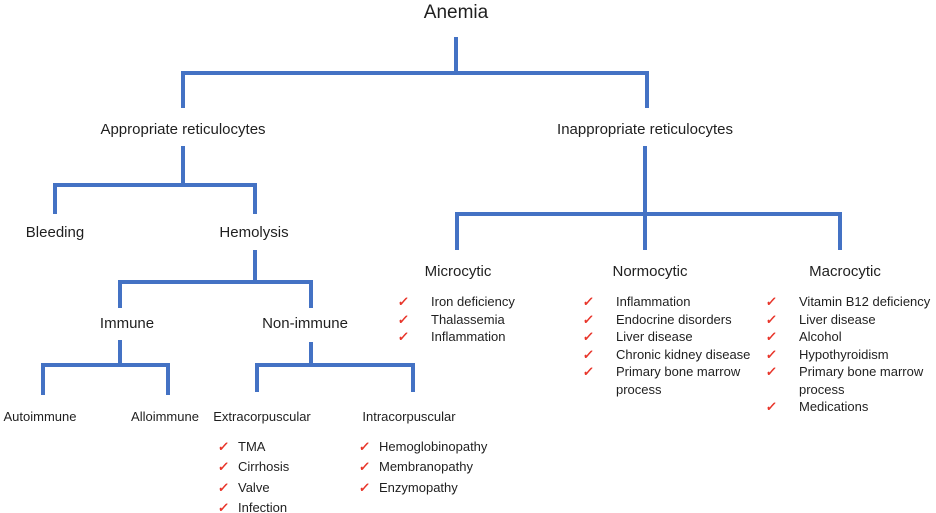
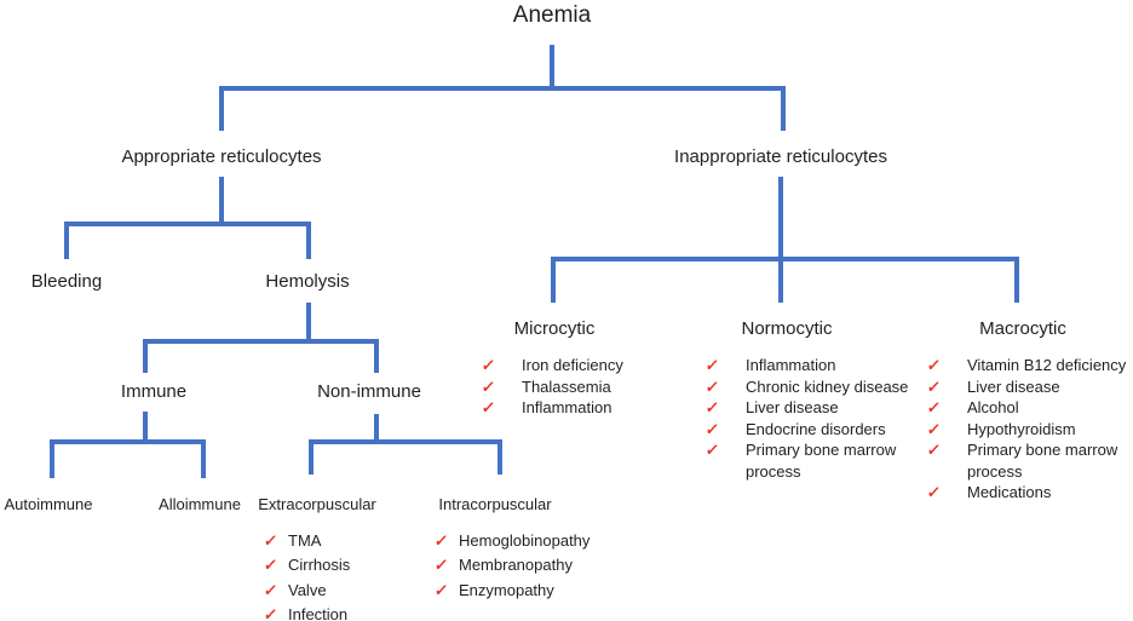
  Anemia
  Appropriate reticulocytes
  Inappropriate reticulocytes
  Bleeding
  Hemolysis
  Immune
  Non-immune
  Autoimmune
  Alloimmune
  Extracorpuscular
  Intracorpuscular
  Microcytic
  Normocytic
  Macrocytic
  TMA
  Cirrhosis
  Valve
  Infection
  Hemoglobinopathy
  Membranopathy
  Enzymopathy
  Iron deficiency
  Thalassemia
  Inflammation
  Inflammation
- Endocrine disorders
+ Chronic kidney disease
  Liver disease
- Chronic kidney disease
+ Endocrine disorders
  Primary bone marrow process
  Vitamin B12 deficiency
  Liver disease
  Alcohol
  Hypothyroidism
  Primary bone marrow process
  Medications
